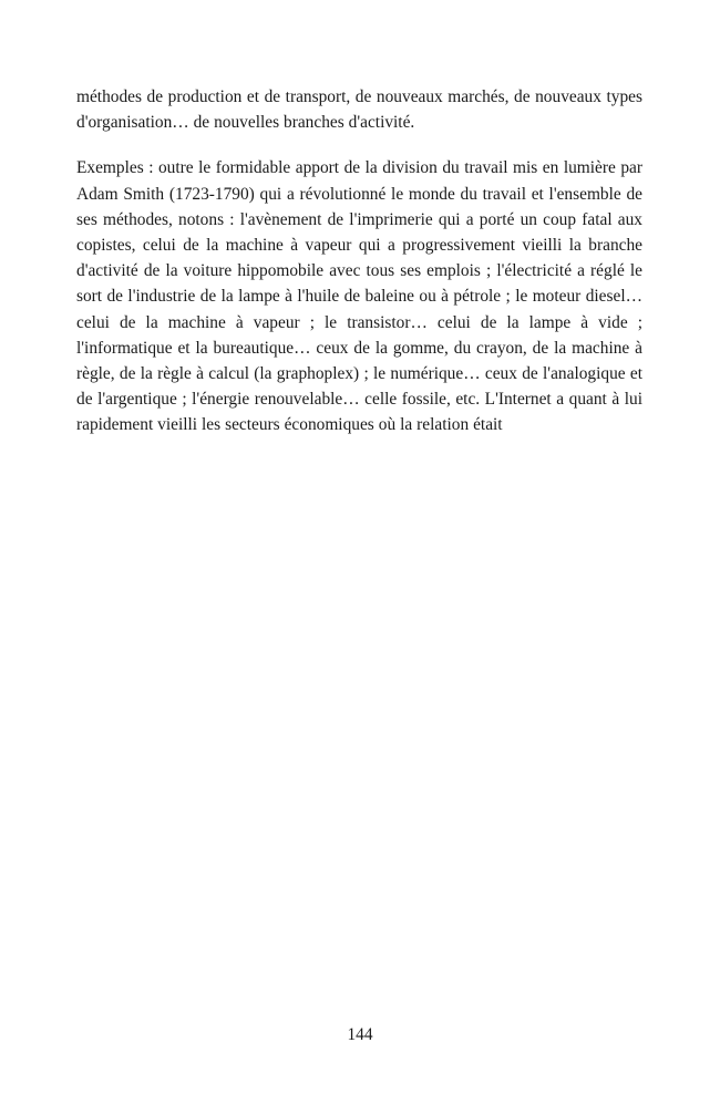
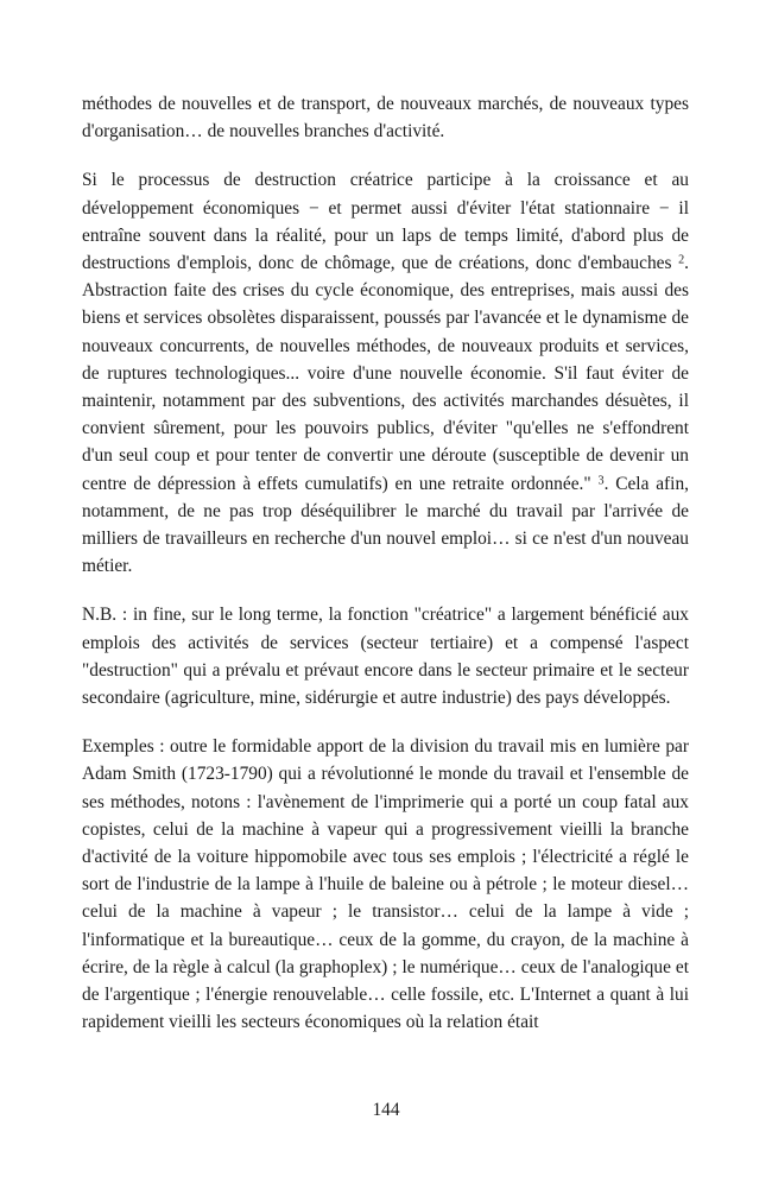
- méthodes de production et de transport, de nouveaux marchés, de nouveaux types d'organisation… de nouvelles branches d'activité.
+ méthodes de nouvelles et de transport, de nouveaux marchés, de nouveaux types d'organisation… de nouvelles branches d'activité.
+ Si le processus de destruction créatrice participe à la croissance et au développement économiques − et permet aussi d'éviter l'état stationnaire − il entraîne souvent dans la réalité, pour un laps de temps limité, d'abord plus de destructions d'emplois, donc de chômage, que de créations, donc d'embauches 2. Abstraction faite des crises du cycle économique, des entreprises, mais aussi des biens et services obsolètes disparaissent, poussés par l'avancée et le dynamisme de nouveaux concurrents, de nouvelles méthodes, de nouveaux produits et services, de ruptures technologiques... voire d'une nouvelle économie. S'il faut éviter de maintenir, notamment par des subventions, des activités marchandes désuètes, il convient sûrement, pour les pouvoirs publics, d'éviter "qu'elles ne s'effondrent d'un seul coup et pour tenter de convertir une déroute (susceptible de devenir un centre de dépression à effets cumulatifs) en une retraite ordonnée." 3. Cela afin, notamment, de ne pas trop déséquilibrer le marché du travail par l'arrivée de milliers de travailleurs en recherche d'un nouvel emploi… si ce n'est d'un nouveau métier.
+ N.B. : in fine, sur le long terme, la fonction "créatrice" a largement bénéficié aux emplois des activités de services (secteur tertiaire) et a compensé l'aspect "destruction" qui a prévalu et prévaut encore dans le secteur primaire et le secteur secondaire (agriculture, mine, sidérurgie et autre industrie) des pays développés.
- Exemples : outre le formidable apport de la division du travail mis en lumière par Adam Smith (1723-1790) qui a révolutionné le monde du travail et l'ensemble de ses méthodes, notons : l'avènement de l'imprimerie qui a porté un coup fatal aux copistes, celui de la machine à vapeur qui a progressivement vieilli la branche d'activité de la voiture hippomobile avec tous ses emplois ; l'électricité a réglé le sort de l'industrie de la lampe à l'huile de baleine ou à pétrole ; le moteur diesel… celui de la machine à vapeur ; le transistor… celui de la lampe à vide ; l'informatique et la bureautique… ceux de la gomme, du crayon, de la machine à règle, de la règle à calcul (la graphoplex) ; le numérique… ceux de l'analogique et de l'argentique ; l'énergie renouvelable… celle fossile, etc. L'Internet a quant à lui rapidement vieilli les secteurs économiques où la relation était
+ Exemples : outre le formidable apport de la division du travail mis en lumière par Adam Smith (1723-1790) qui a révolutionné le monde du travail et l'ensemble de ses méthodes, notons : l'avènement de l'imprimerie qui a porté un coup fatal aux copistes, celui de la machine à vapeur qui a progressivement vieilli la branche d'activité de la voiture hippomobile avec tous ses emplois ; l'électricité a réglé le sort de l'industrie de la lampe à l'huile de baleine ou à pétrole ; le moteur diesel… celui de la machine à vapeur ; le transistor… celui de la lampe à vide ; l'informatique et la bureautique… ceux de la gomme, du crayon, de la machine à écrire, de la règle à calcul (la graphoplex) ; le numérique… ceux de l'analogique et de l'argentique ; l'énergie renouvelable… celle fossile, etc. L'Internet a quant à lui rapidement vieilli les secteurs économiques où la relation était
  144
